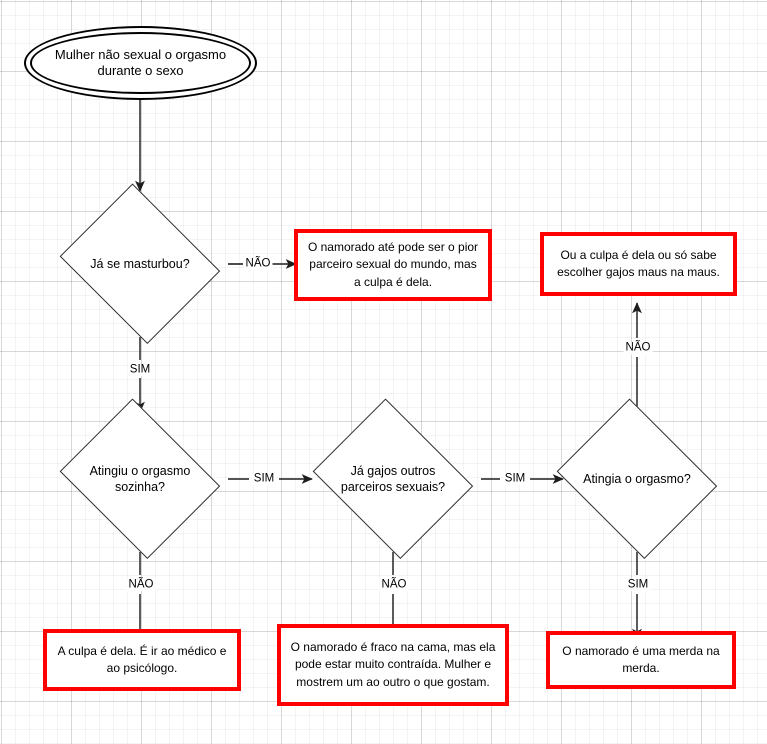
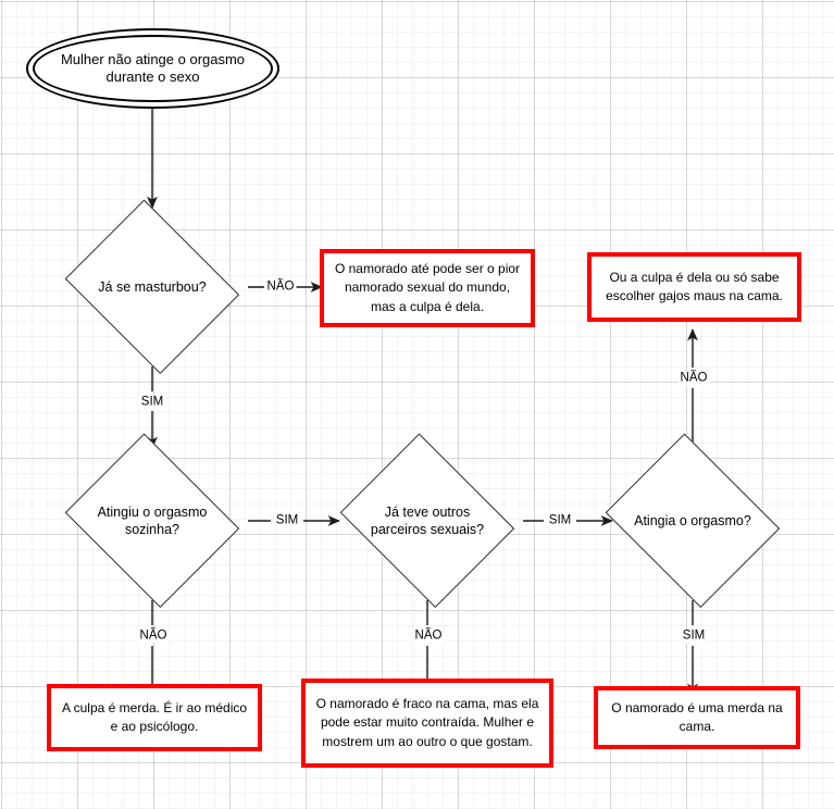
- Mulher não sexual o orgasmo durante o sexo
+ Mulher não atinge o orgasmo durante o sexo
  Já se masturbou?
  Atingiu o orgasmo sozinha?
- Já gajos outros parceiros sexuais?
+ Já teve outros parceiros sexuais?
  Atingia o orgasmo?
- O namorado até pode ser o pior parceiro sexual do mundo, mas a culpa é dela.
+ O namorado até pode ser o pior namorado sexual do mundo, mas a culpa é dela.
- Ou a culpa é dela ou só sabe escolher gajos maus na maus.
+ Ou a culpa é dela ou só sabe escolher gajos maus na cama.
- A culpa é dela. É ir ao médico e ao psicólogo.
+ A culpa é merda. É ir ao médico e ao psicólogo.
  O namorado é fraco na cama, mas ela pode estar muito contraída. Mulher e mostrem um ao outro o que gostam.
- O namorado é uma merda na merda.
+ O namorado é uma merda na cama.
  NÃO
  SIM
  NÃO
  SIM
  NÃO
  SIM
  NÃO
  SIM
